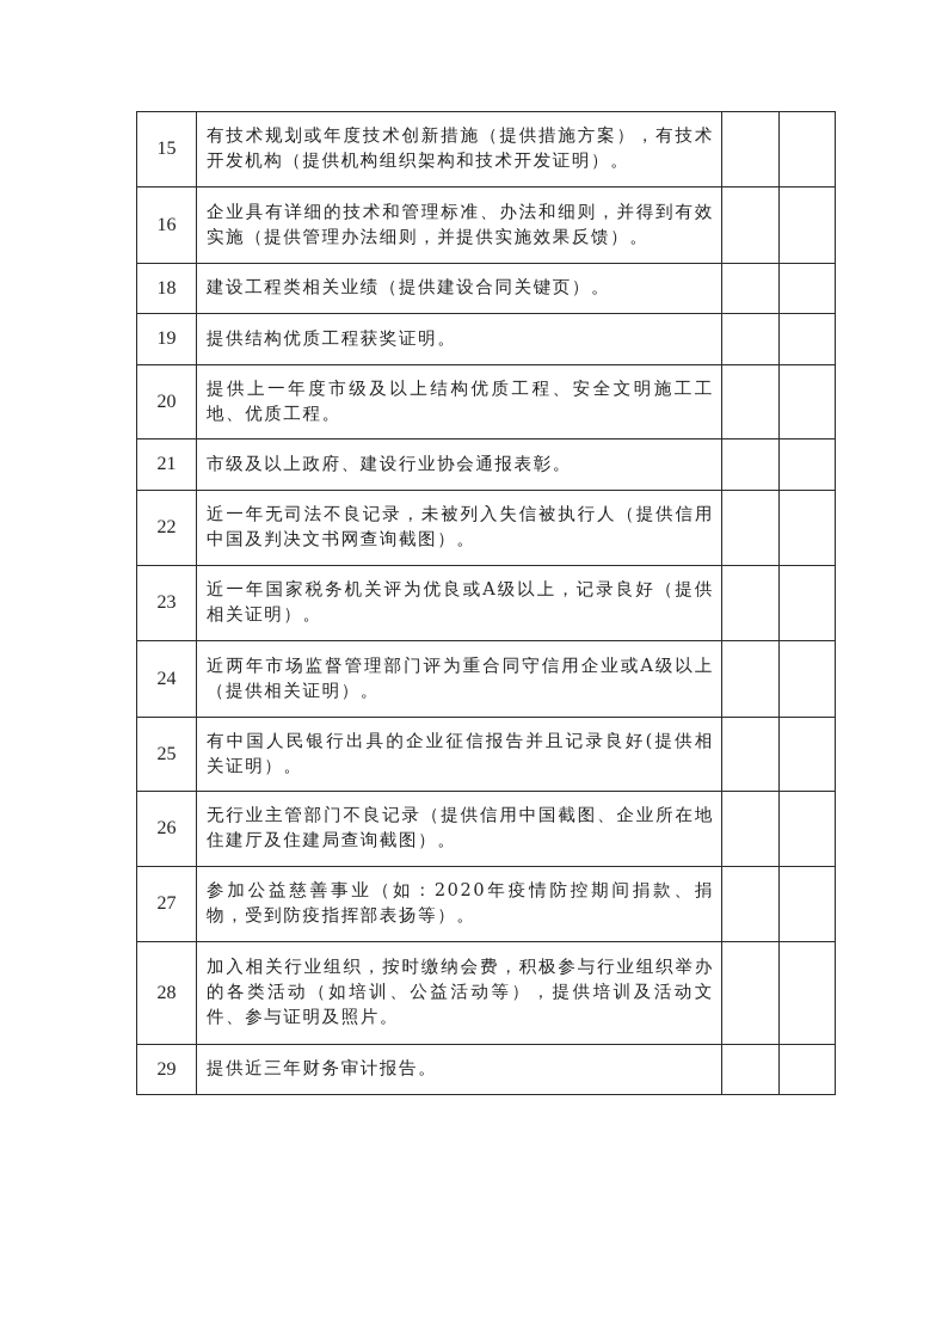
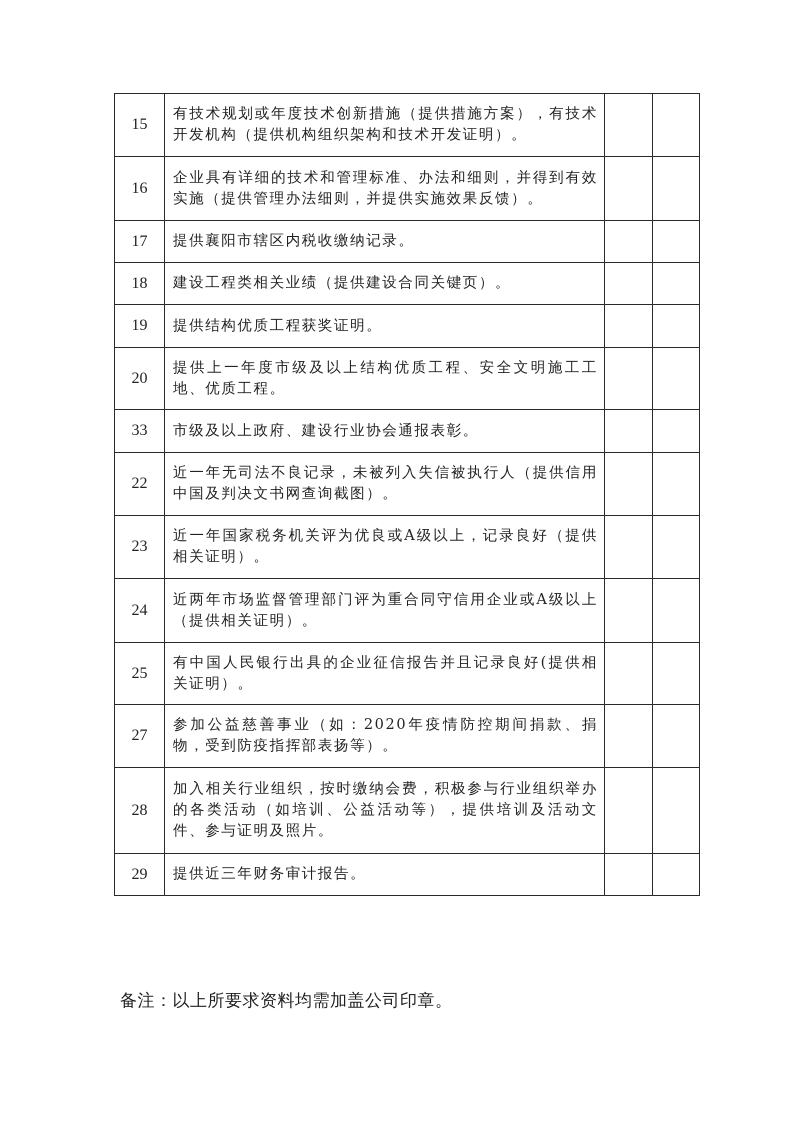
  15	有技术规划或年度技术创新措施（提供措施方案），有技术开发机构（提供机构组织架构和技术开发证明）。
  16	企业具有详细的技术和管理标准、办法和细则，并得到有效实施（提供管理办法细则，并提供实施效果反馈）。
+ 17	提供襄阳市辖区内税收缴纳记录。
  18	建设工程类相关业绩（提供建设合同关键页）。
  19	提供结构优质工程获奖证明。
  20	提供上一年度市级及以上结构优质工程、安全文明施工工地、优质工程。
- 21	市级及以上政府、建设行业协会通报表彰。
+ 33	市级及以上政府、建设行业协会通报表彰。
  22	近一年无司法不良记录，未被列入失信被执行人（提供信用中国及判决文书网查询截图）。
  23	近一年国家税务机关评为优良或A级以上，记录良好（提供相关证明）。
  24	近两年市场监督管理部门评为重合同守信用企业或A级以上（提供相关证明）。
  25	有中国人民银行出具的企业征信报告并且记录良好(提供相关证明）。
- 26	无行业主管部门不良记录（提供信用中国截图、企业所在地住建厅及住建局查询截图）。
  27	参加公益慈善事业（如：2020年疫情防控期间捐款、捐物，受到防疫指挥部表扬等）。
  28	加入相关行业组织，按时缴纳会费，积极参与行业组织举办的各类活动（如培训、公益活动等），提供培训及活动文件、参与证明及照片。
  29	提供近三年财务审计报告。
+ 备注：以上所要求资料均需加盖公司印章。
